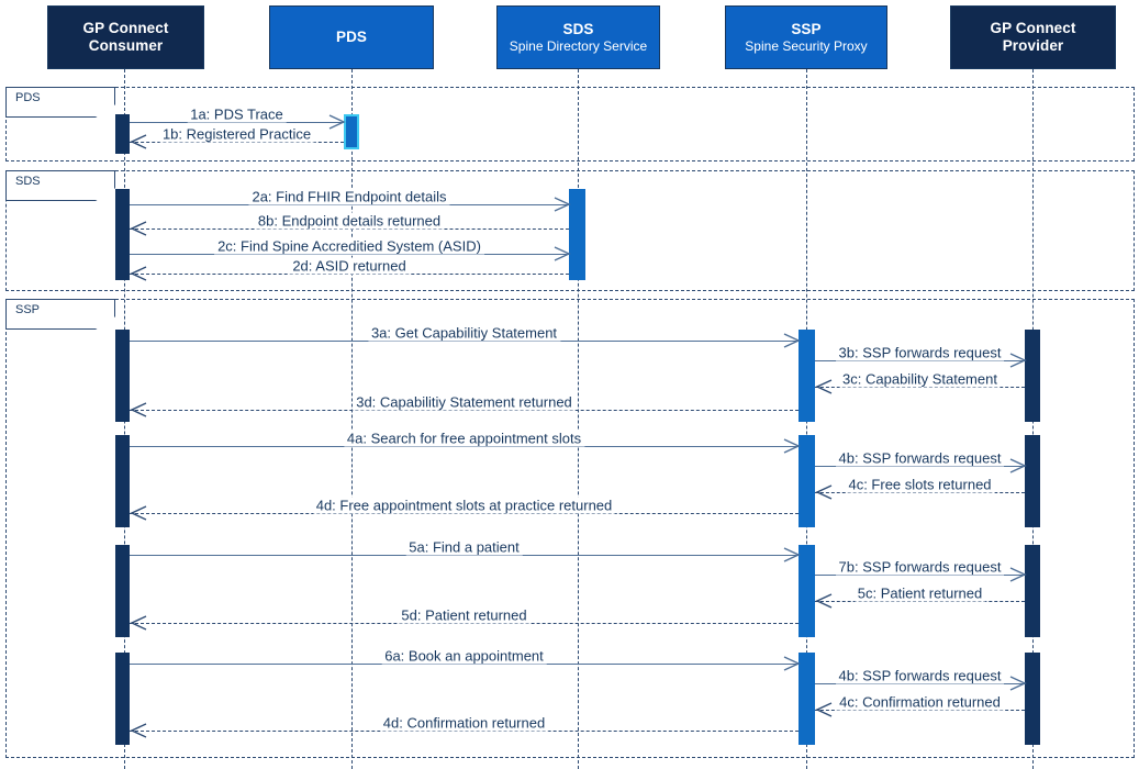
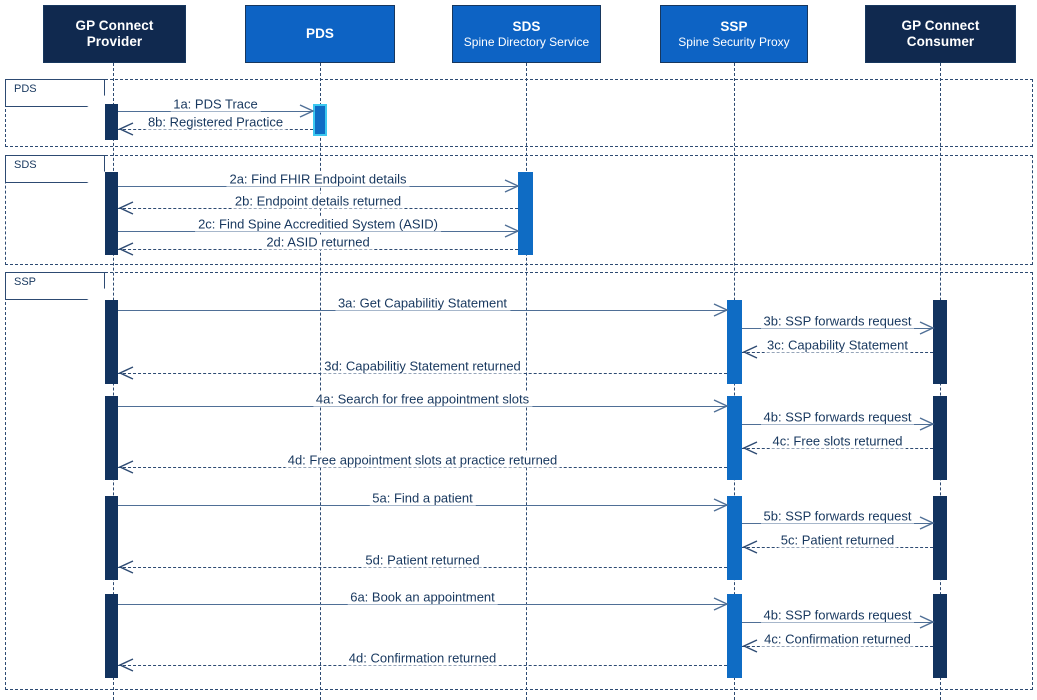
  GP Connect
- Consumer
+ Provider
  PDS
  SDS
  Spine Directory Service
  SSP
  Spine Security Proxy
  GP Connect
- Provider
+ Consumer
  PDS
  SDS
  SSP
  1a: PDS Trace
- 1b: Registered Practice
+ 8b: Registered Practice
  2a: Find FHIR Endpoint details
- 8b: Endpoint details returned
+ 2b: Endpoint details returned
  2c: Find Spine Accreditied System (ASID)
  2d: ASID returned
  3a: Get Capabilitiy Statement
  3b: SSP forwards request
  3c: Capability Statement
  3d: Capabilitiy Statement returned
  4a: Search for free appointment slots
  4b: SSP forwards request
  4c: Free slots returned
  4d: Free appointment slots at practice returned
  5a: Find a patient
- 7b: SSP forwards request
+ 5b: SSP forwards request
  5c: Patient returned
  5d: Patient returned
  6a: Book an appointment
  4b: SSP forwards request
  4c: Confirmation returned
  4d: Confirmation returned
